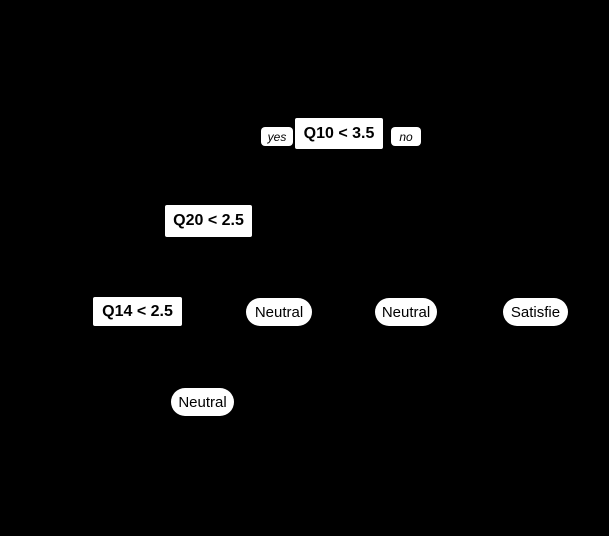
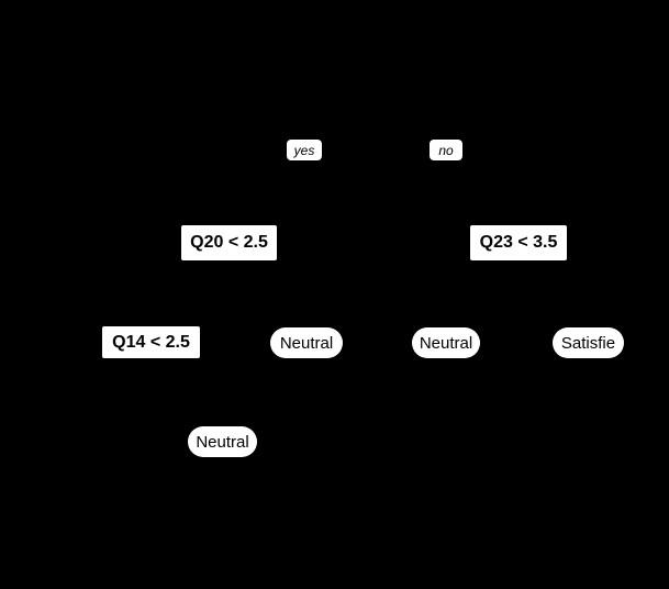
- Q10 < 3.5
  yes
  no
  Q20 < 2.5
+ Q23 < 3.5
  Q14 < 2.5
  Neutral
  Neutral
  Satisfie
  Neutral
